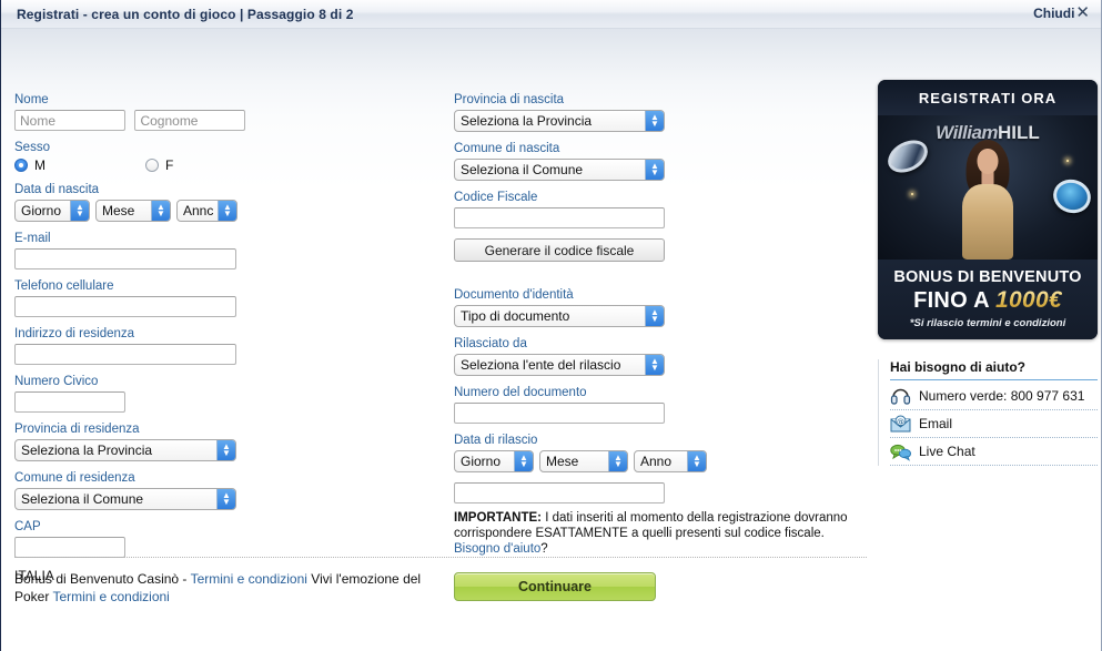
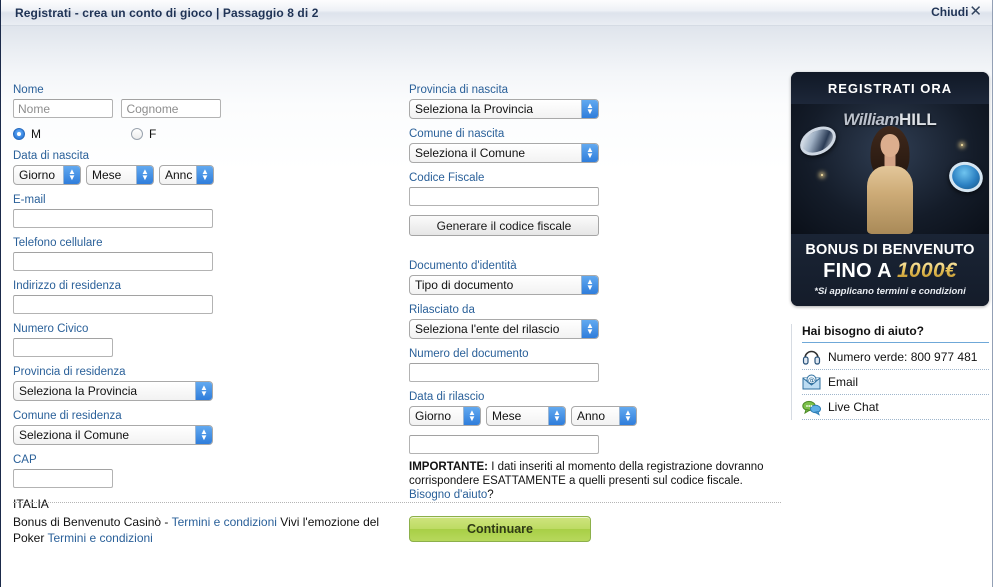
  Registrati - crea un conto di gioco | Passaggio 8 di 2
  Chiudi
  ✕
  Nome
  Nome Cognome
- Sesso
  M
  F
  Data di nascita
  Giorno
  ▲
  ▼
  Mese
  ▲
  ▼
  Annc
  ▲
  ▼
  E-mail
  Telefono cellulare
  Indirizzo di residenza
  Numero Civico
  Provincia di residenza
  Seleziona la Provincia
  ▲
  ▼
  Comune di residenza
  Seleziona il Comune
  ▲
  ▼
  CAP
  ITALIA
  Provincia di nascita
  Seleziona la Provincia
  ▲
  ▼
  Comune di nascita
  Seleziona il Comune
  ▲
  ▼
  Codice Fiscale
  Generare il codice fiscale
  Documento d'identità
  Tipo di documento
  ▲
  ▼
  Rilasciato da
  Seleziona l'ente del rilascio
  ▲
  ▼
  Numero del documento
  Data di rilascio
  Giorno
  ▲
  ▼
  Mese
  ▲
  ▼
  Anno
  ▲
  ▼
  IMPORTANTE: I dati inseriti al momento della registrazione dovranno corrispondere ESATTAMENTE a quelli presenti sul codice fiscale. Bisogno d'aiuto?
  REGISTRATI ORA
  WilliamHILL
  BONUS DI BENVENUTO
  FINO A 1000€
- *Si rilascio termini e condizioni
+ *Si applicano termini e condizioni
  Hai bisogno di aiuto?
- Numero verde: 800 977 631
+ Numero verde: 800 977 481
  @
  Email
  Live Chat
  Bonus di Benvenuto Casinò - Termini e condizioni Vivi l'emozione del Poker Termini e condizioni
  Continuare
